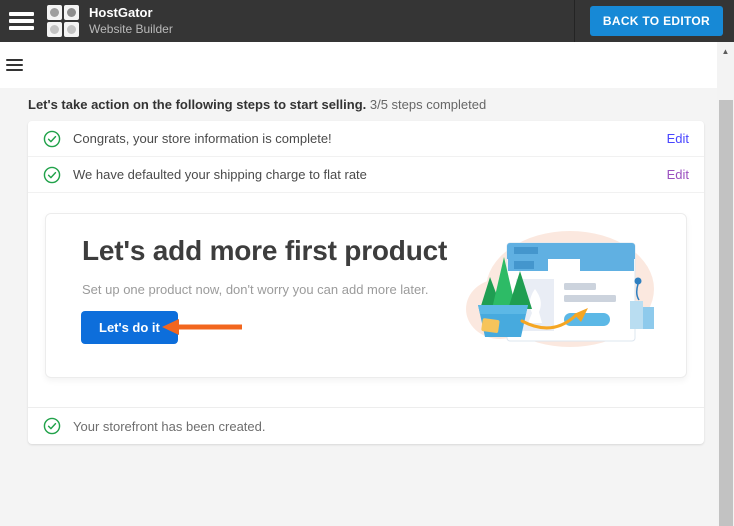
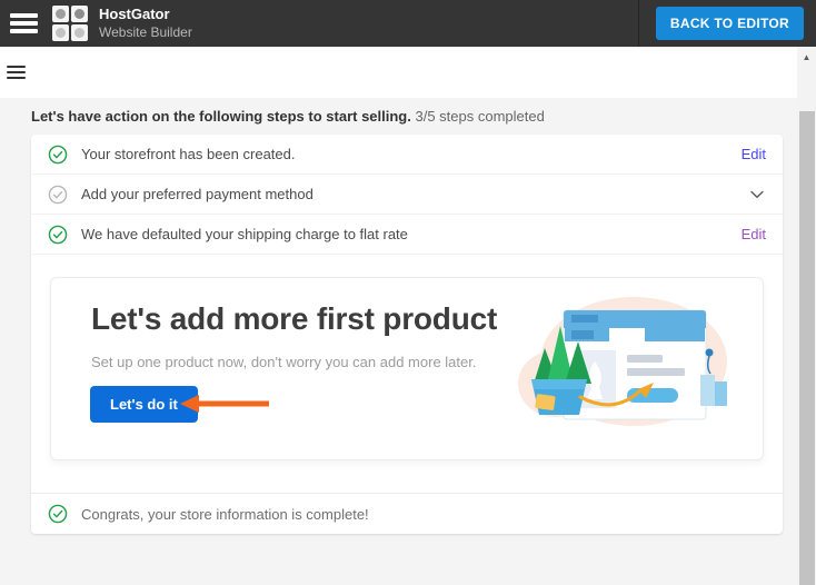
  HostGator
  Website Builder
  BACK TO EDITOR
- Let's take action on the following steps to start selling. 3/5 steps completed
+ Let's have action on the following steps to start selling. 3/5 steps completed
- Congrats, your store information is complete!
+ Your storefront has been created.
  Edit
+ Add your preferred payment method
  We have defaulted your shipping charge to flat rate
  Edit
  Let's add more first product
  Set up one product now, don't worry you can add more later.
  Let's do it
- Your storefront has been created.
+ Congrats, your store information is complete!
  ▲
